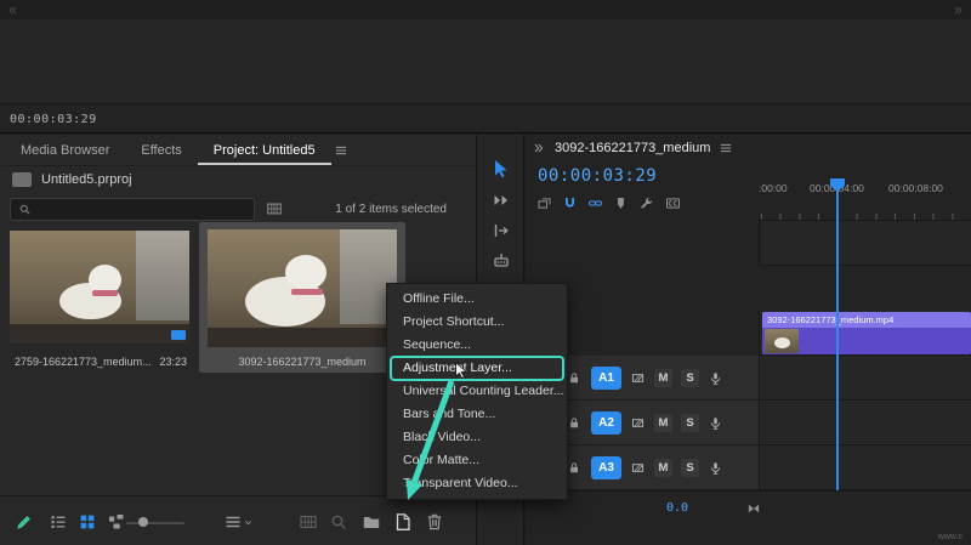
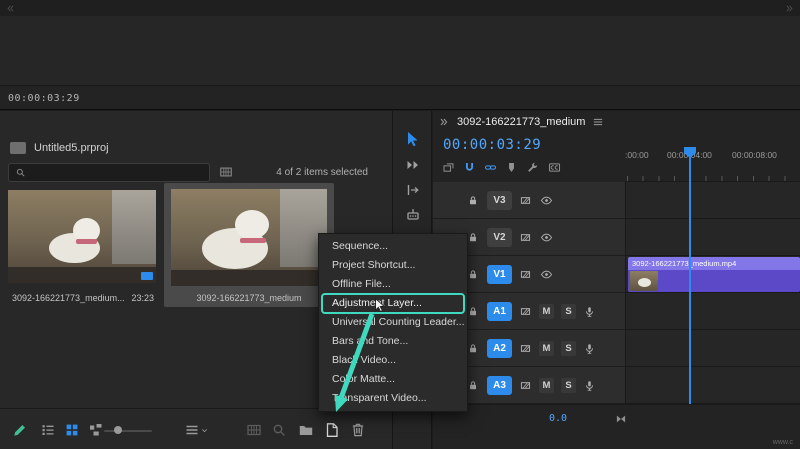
  00:00:03:29
- Media Browser
- Effects
- Project: Untitled5
  Untitled5.prproj
- 1 of 2 items selected
+ 4 of 2 items selected
- 2759-166221773_medium...
+ 3092-166221773_medium...
  23:23
  3092-166221773_medium
  3092-166221773_medium
  00:00:03:29
  :00:00
  00:004:00
  00:00:08:00
+ V3
+ V2
+ V1
  3092-166221773medium.mp4
  A1
  M
  S
  A2
  M
  S
  A3
  M
  S
  0.0
- Offline File...
+ Sequence...
  Project Shortcut...
- Sequence...
+ Offline File...
  Adjustmet Layer...
  Universl Counting Leader...
  Barsnd Tone...
  Blac Video...
  Cor Matte...
  Tansparent Video...
